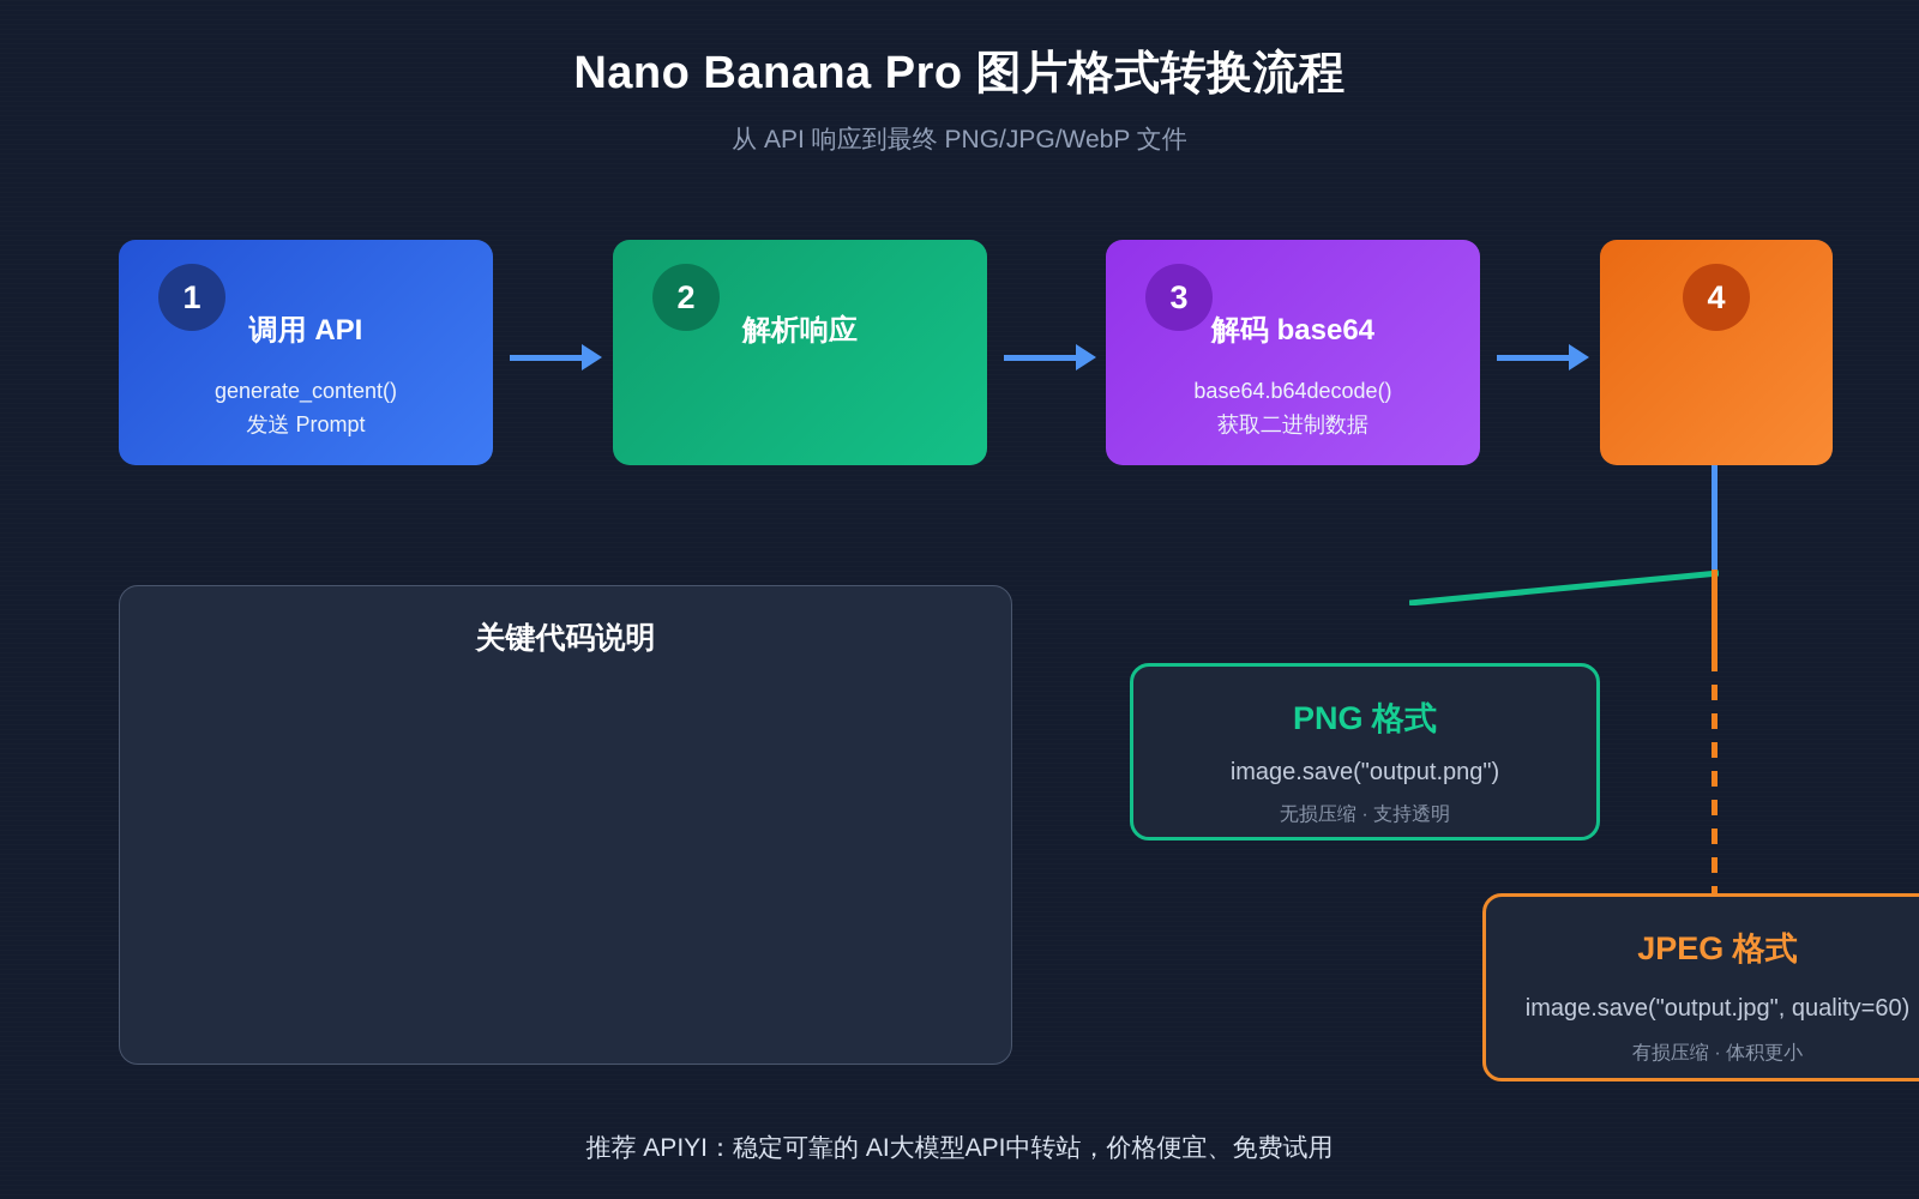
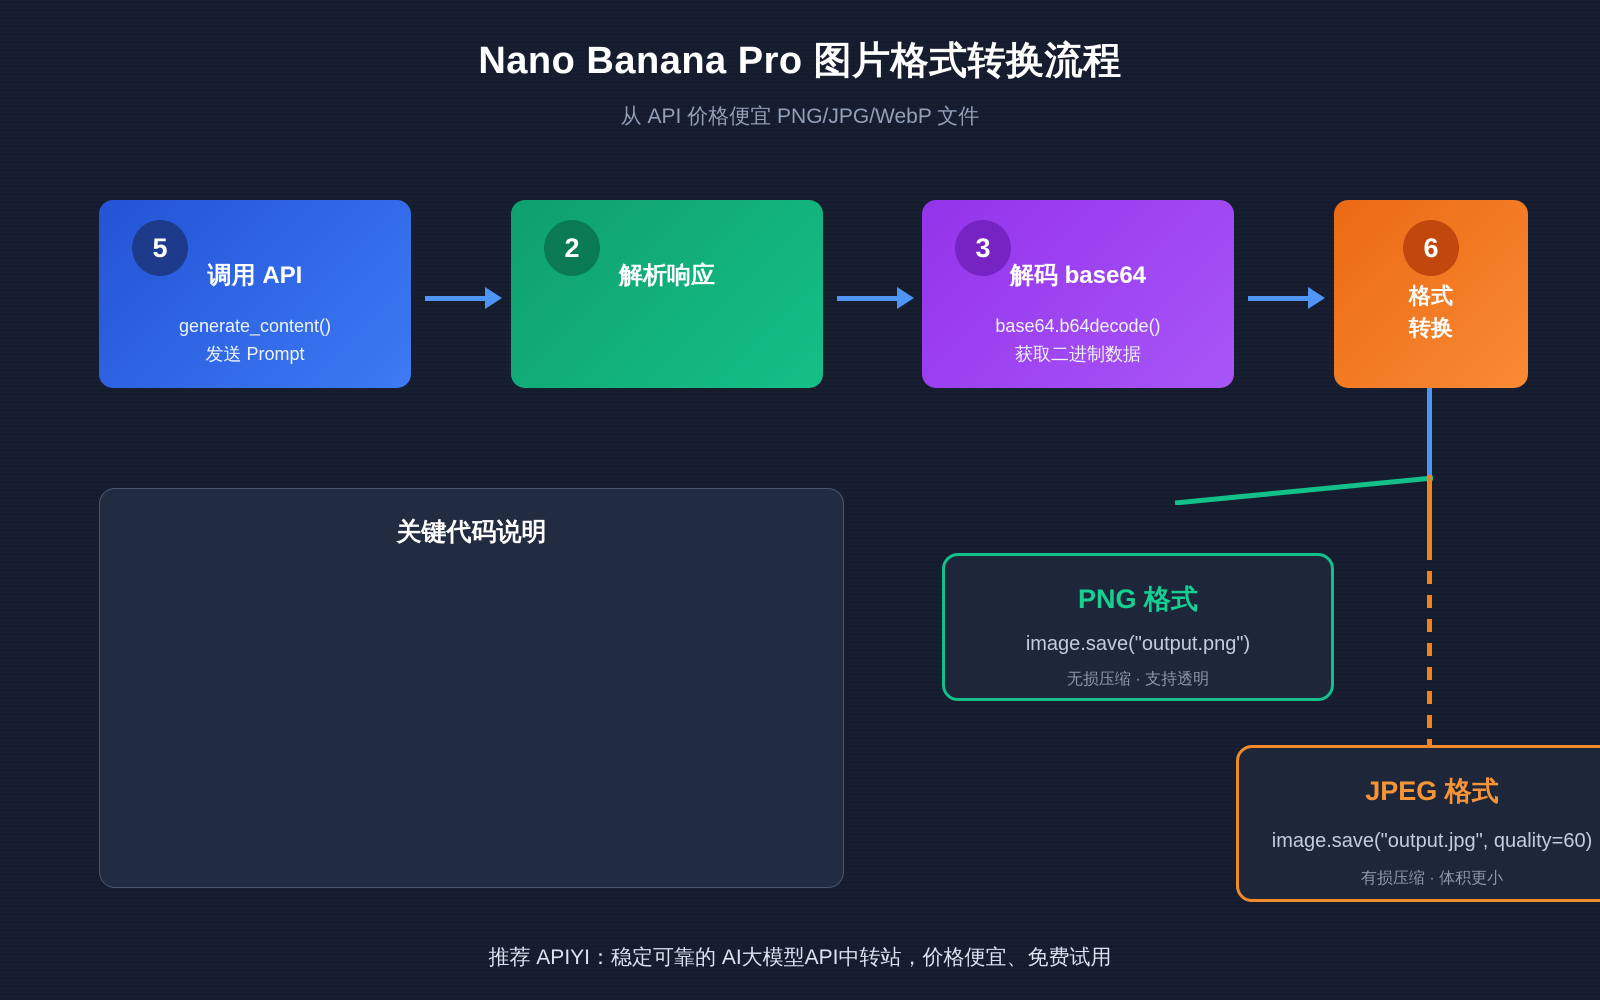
  Nano Banana Pro 图片格式转换流程
- 从 API 响应到最终 PNG/JPG/WebP 文件
+ 从 API 价格便宜 PNG/JPG/WebP 文件
- 1
+ 5
  调用 API
  generate_content()
  发送 Prompt
  2
  解析响应
  3
  解码 base64
  base64.b64decode()
  获取二进制数据
- 4
+ 6
+ 格式
+ 转换
  关键代码说明
  PNG 格式
  image.save("output.png")
  无损压缩 · 支持透明
  JPEG 格式
  image.save("output.jpg", quality=60)
  有损压缩 · 体积更小
  推荐 APIYI：稳定可靠的 AI大模型API中转站，价格便宜、免费试用
